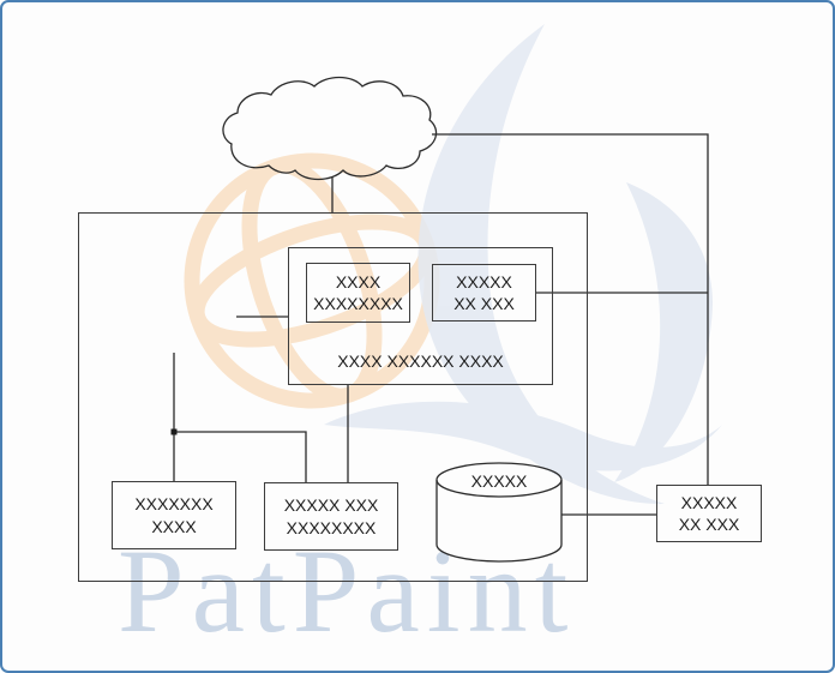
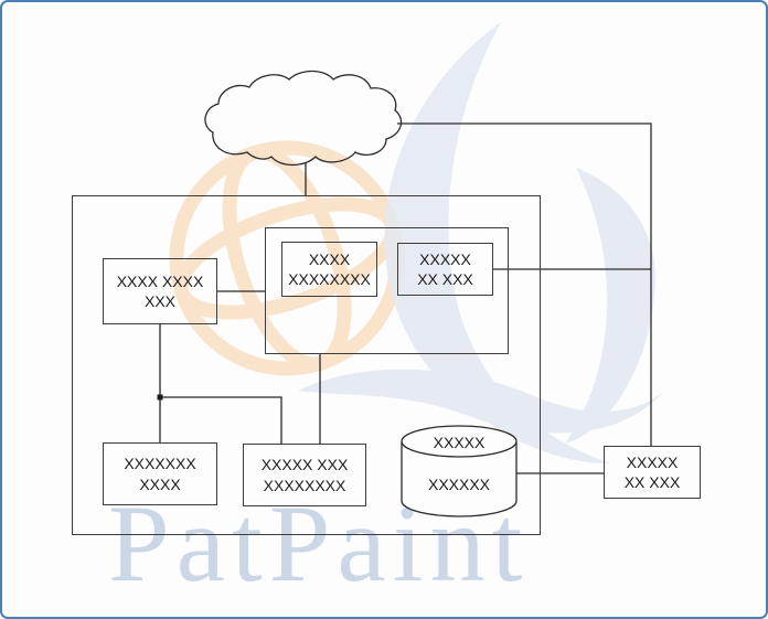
  PatPaint
+ XXXX XXXX
+ XXX
  XXXX
  XXXXXXXX
  XXXXX
  XX XXX
- XXXX XXXXXX XXXX
  XXXXXXX
  XXXX
  XXXXX XXX
  XXXXXXXX
  XXXXX
+ XXXXXX
  XXXXX
  XX XXX
